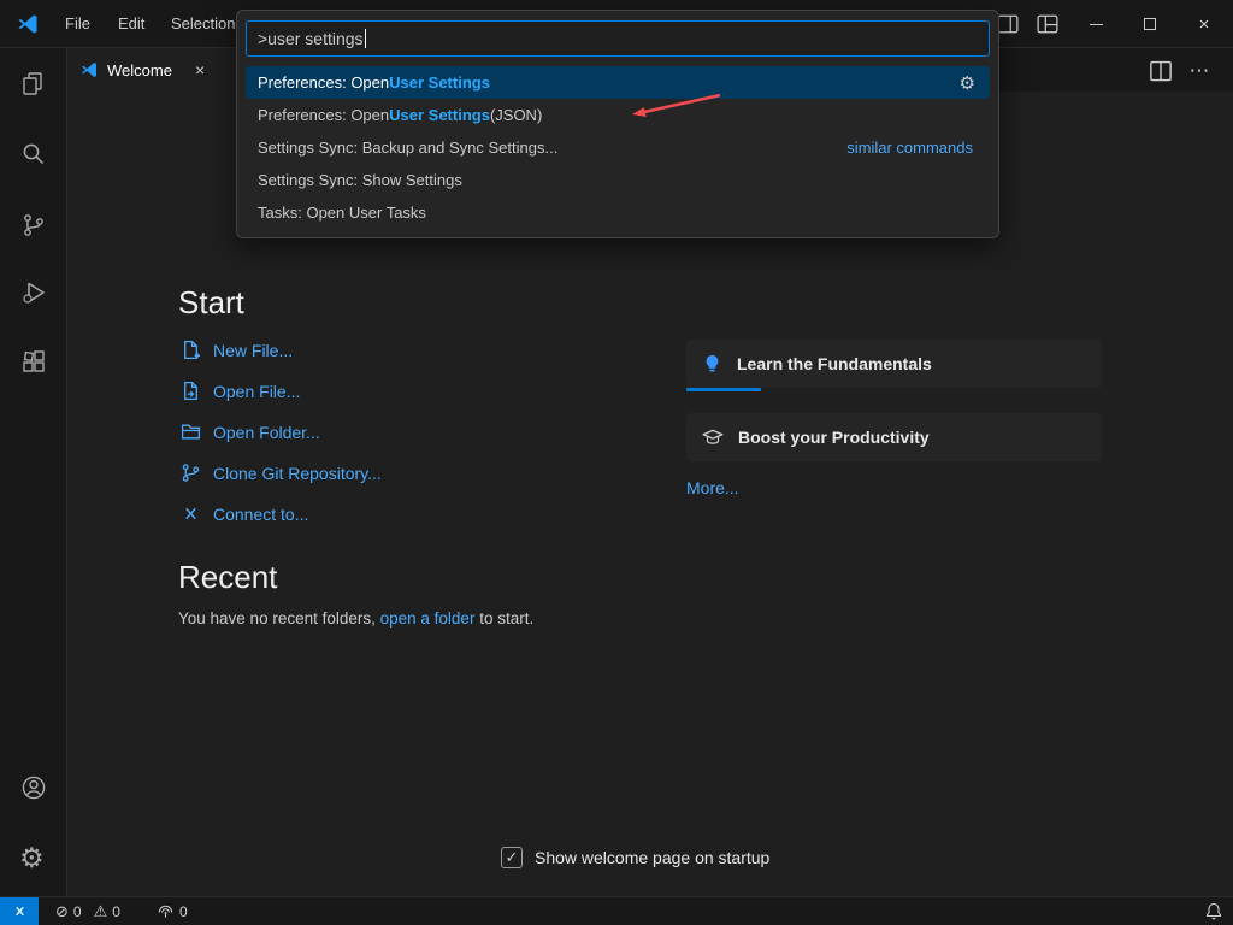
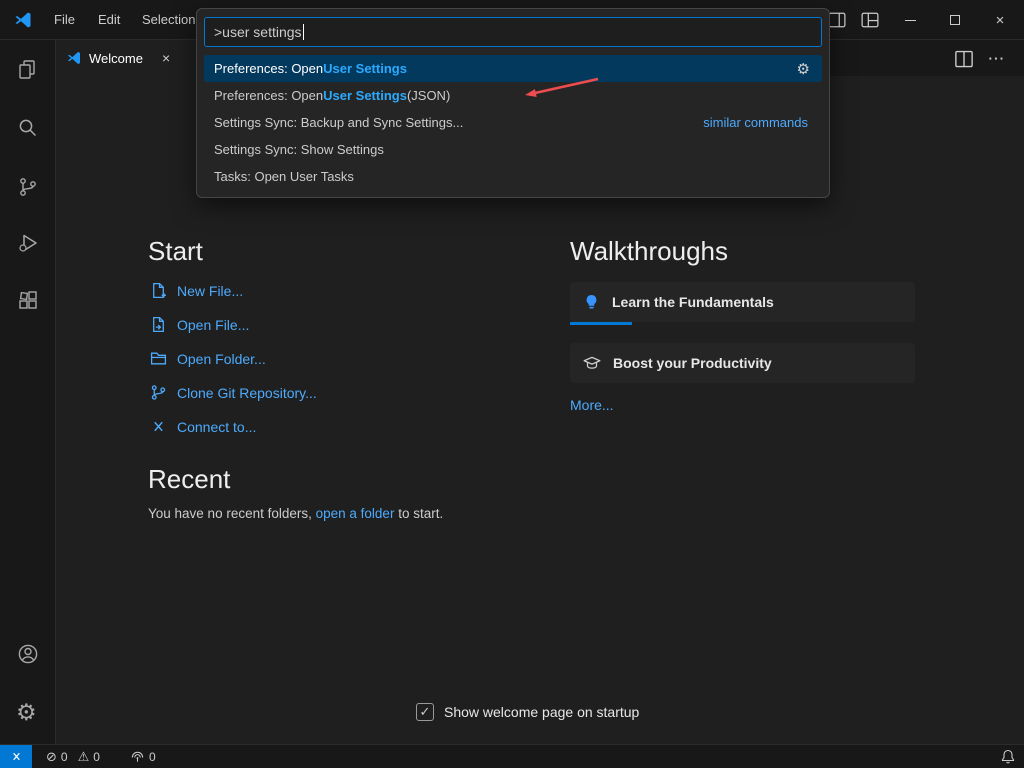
  File
  Edit
  Selection
  ×
  ⚙
  Welcome
  ×
  ⋯
  Start
  New File...
  Open File...
  Open Folder...
  Clone Git Repository...
  Connect to...
  Recent
  You have no recent folders, open a folder to start.
+ Walkthroughs
  Learn the Fundamentals
  Boost your Productivity
  More...
  ✓
  Show welcome page on startup
  >user settings
  Preferences: Open
  User Settings
  ⚙
  Preferences: Open
  User Settings
  (JSON)
  Settings Sync: Backup and Sync Settings...
  similar commands
  Settings Sync: Show Settings
  Tasks: Open User Tasks
  ⊘
  0
  ⚠
  0
  0
